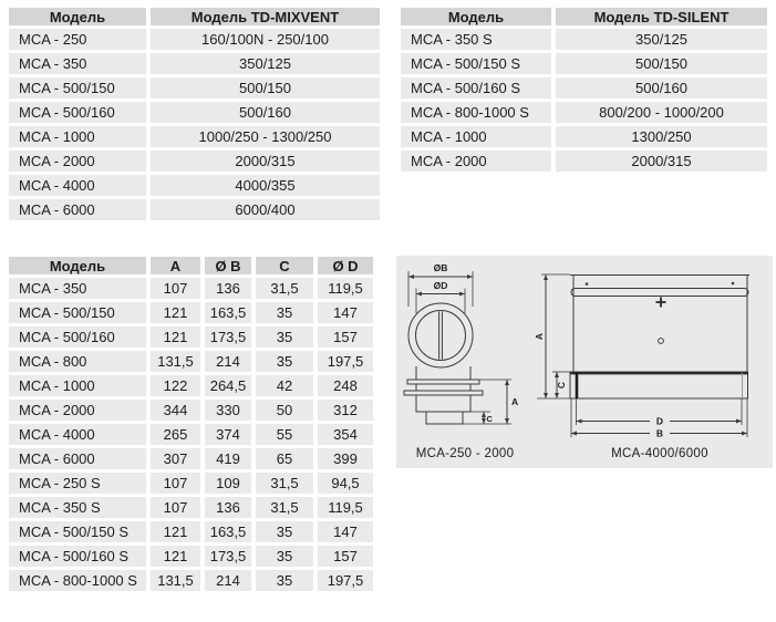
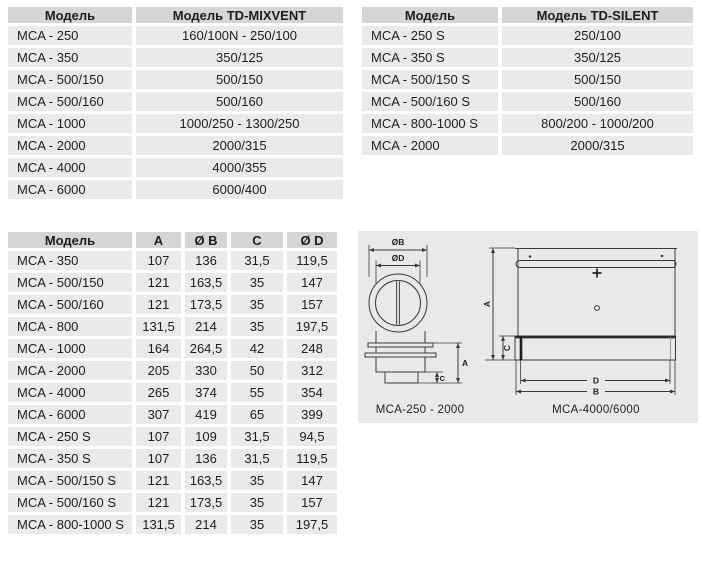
  Модель	Модель TD-MIXVENT
  MCA - 250	160/100N - 250/100
  MCA - 350	350/125
  MCA - 500/150	500/150
  MCA - 500/160	500/160
  MCA - 1000	1000/250 - 1300/250
  MCA - 2000	2000/315
  MCA - 4000	4000/355
  MCA - 6000	6000/400
  Модель	Модель TD-SILENT
+ MCA - 250 S	250/100
  MCA - 350 S	350/125
  MCA - 500/150 S	500/150
  MCA - 500/160 S	500/160
  MCA - 800-1000 S	800/200 - 1000/200
- MCA - 1000	1300/250
  MCA - 2000	2000/315
  Модель	A	Ø B	C	Ø D
  MCA - 350	107	136	31,5	119,5
  MCA - 500/150	121	163,5	35	147
  MCA - 500/160	121	173,5	35	157
  MCA - 800	131,5	214	35	197,5
- MCA - 1000	122	264,5	42	248
+ MCA - 1000	164	264,5	42	248
- MCA - 2000	344	330	50	312
+ MCA - 2000	205	330	50	312
  MCA - 4000	265	374	55	354
  MCA - 6000	307	419	65	399
  MCA - 250 S	107	109	31,5	94,5
  MCA - 350 S	107	136	31,5	119,5
  MCA - 500/150 S	121	163,5	35	147
  MCA - 500/160 S	121	173,5	35	157
  MCA - 800-1000 S	131,5	214	35	197,5
  ØB
  ØD
  A
  C
  MCA-250 - 2000
  D
  B
  MCA-4000/6000
